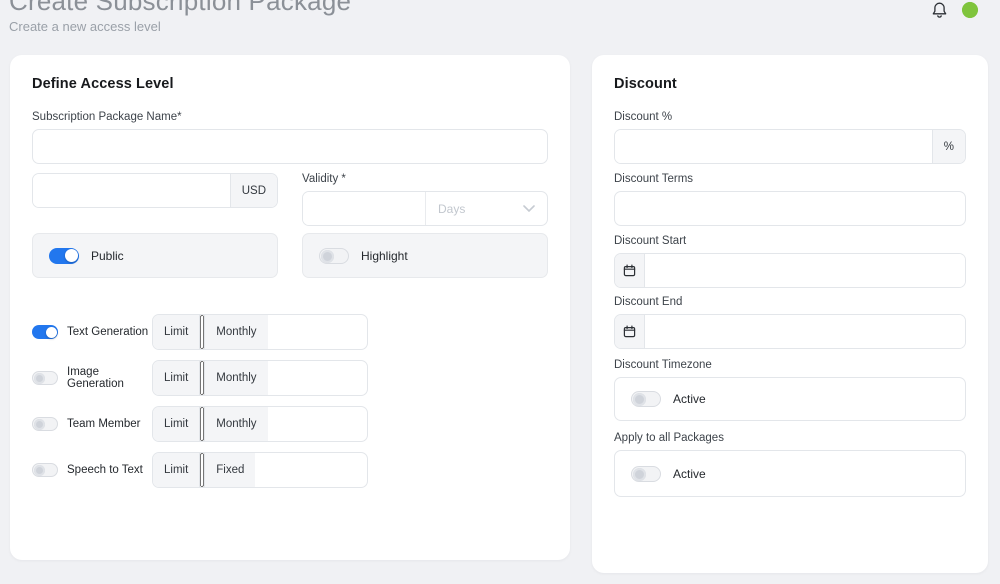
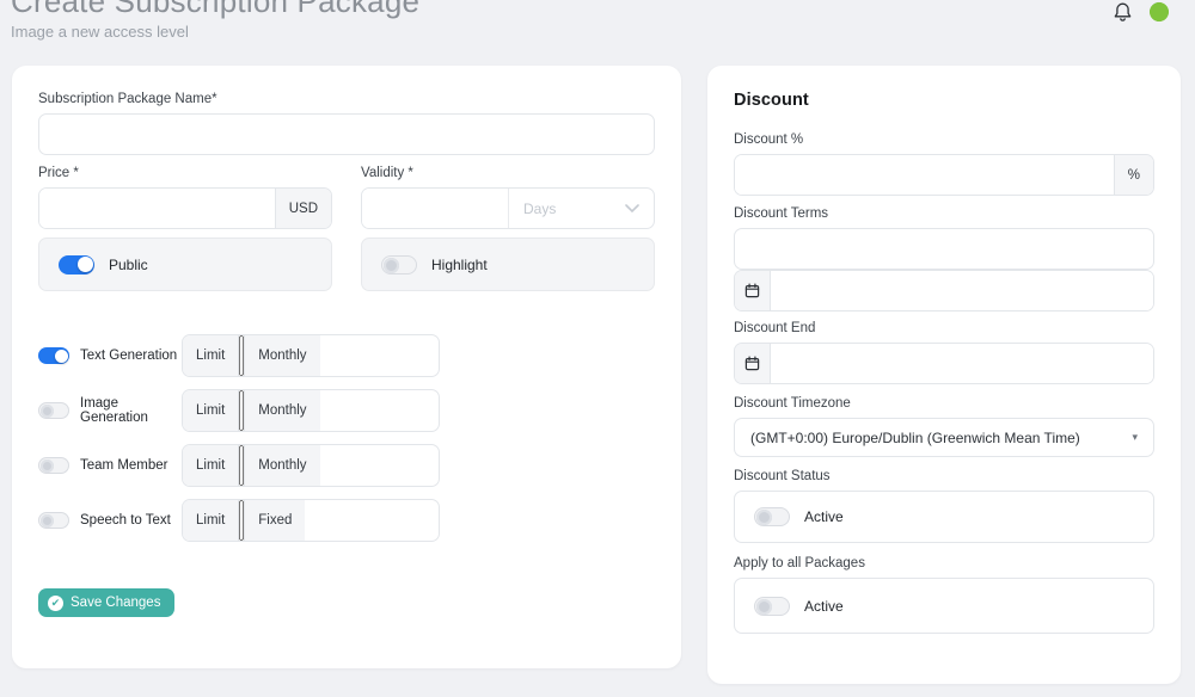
  Create Subscription Package
- Create a new access level
+ Image a new access level
- Define Access Level
  Subscription Package Name*
+ Price *
  USD
  Validity *
  Days
  Public
  Highlight
  Text Generation
  Limit
  Monthly
  Image Generation
  Limit
  Monthly
  Team Member
  Limit
  Monthly
  Speech to Text
  Limit
  Fixed
+ ✔
+ Save Changes
  Discount
  Discount %
  %
  Discount Terms
- Discount Start
  Discount End
  Discount Timezone
+ (GMT+0:00) Europe/Dublin (Greenwich Mean Time)
+ ▾
+ Discount Status
  Active
  Apply to all Packages
  Active
